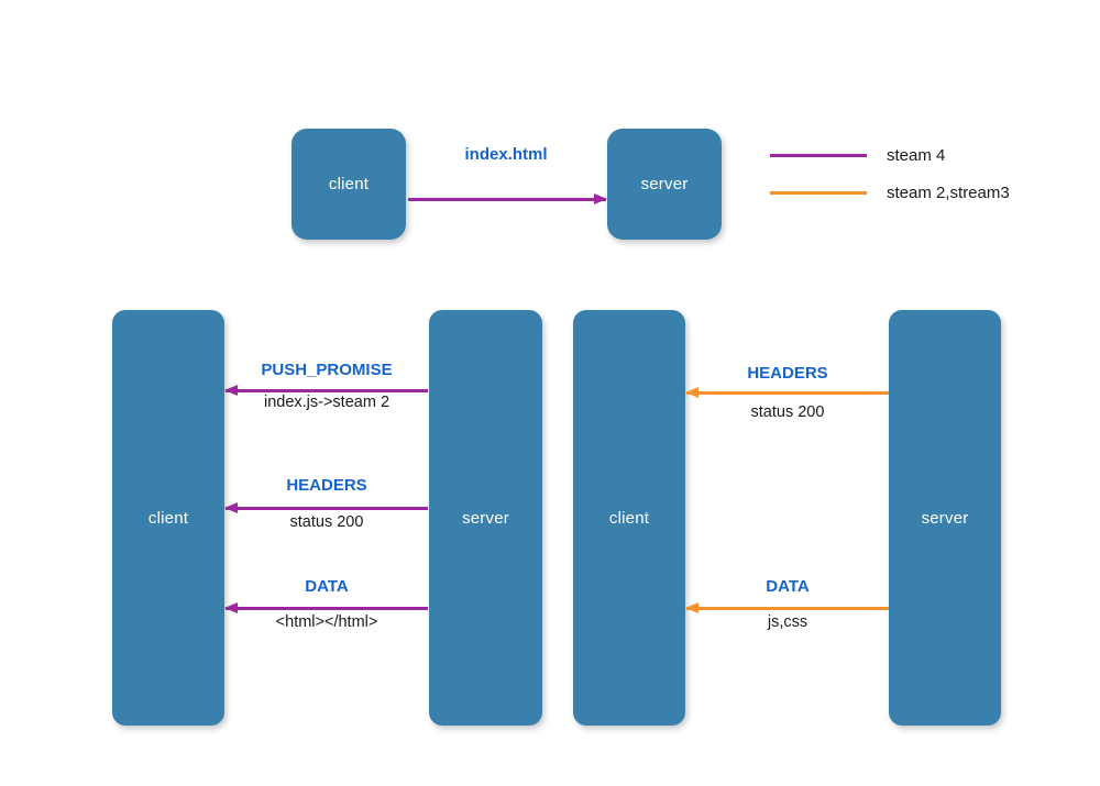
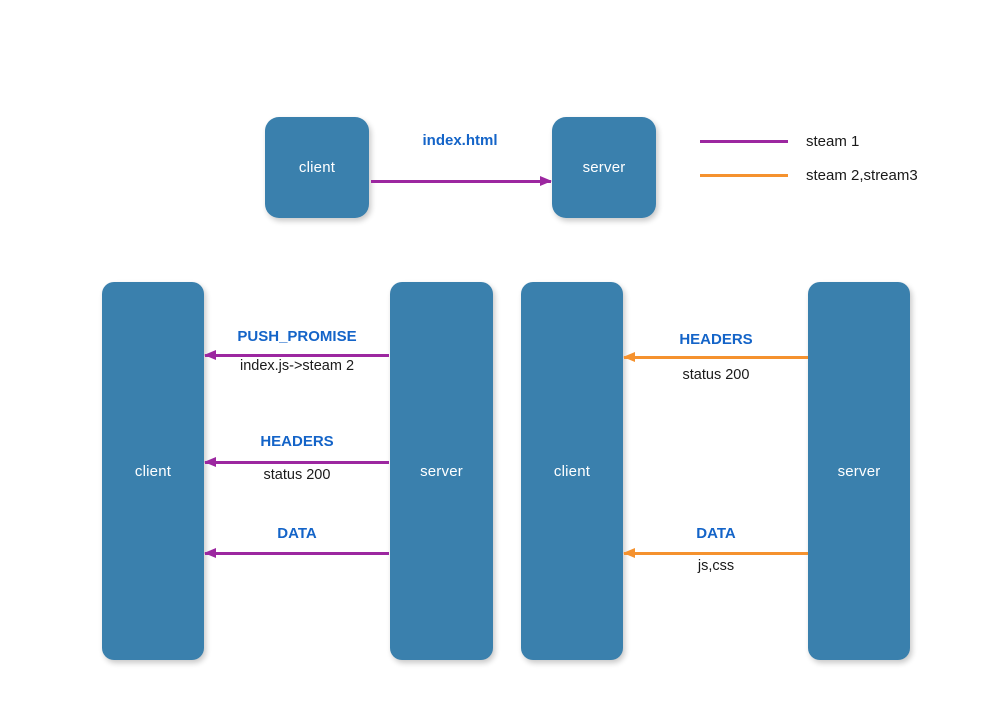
  client
  server
  index.html
- steam 4
+ steam 1
  steam 2,stream3
  client
  server
  PUSH_PROMISE
  index.js->steam 2
  HEADERS
  status 200
  DATA
- <html></html>
  client
  server
  HEADERS
  status 200
  DATA
  js,css
